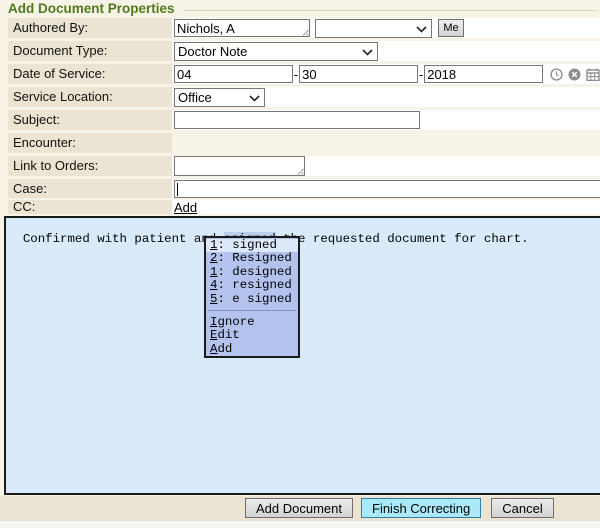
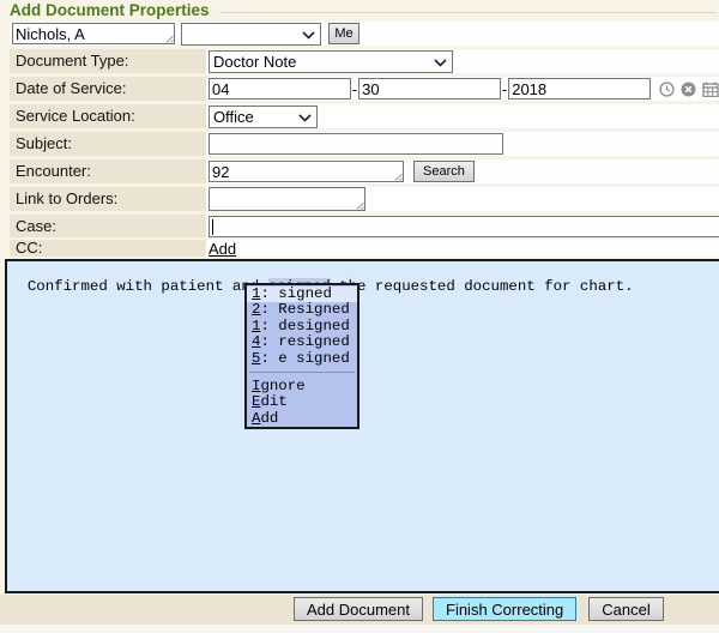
  Add Document Properties
- Authored By:
  Nichols, A
  Me
  Document Type:
  Doctor Note
  Date of Service:
  04
  -
  30
  -
  2018
  Service Location:
  Office
  Subject:
  Encounter:
+ 92
+ Search
  Link to Orders:
  Case:
  CC:
  Add
  Confirmed with patient a e requested document for chart.
  1: signed
  2: Resigned
  1: designed
  4: resigned
  5: e signed
  Ignore
  Edit
  Add
  Add Document
  Finish Correcting
  Cancel
